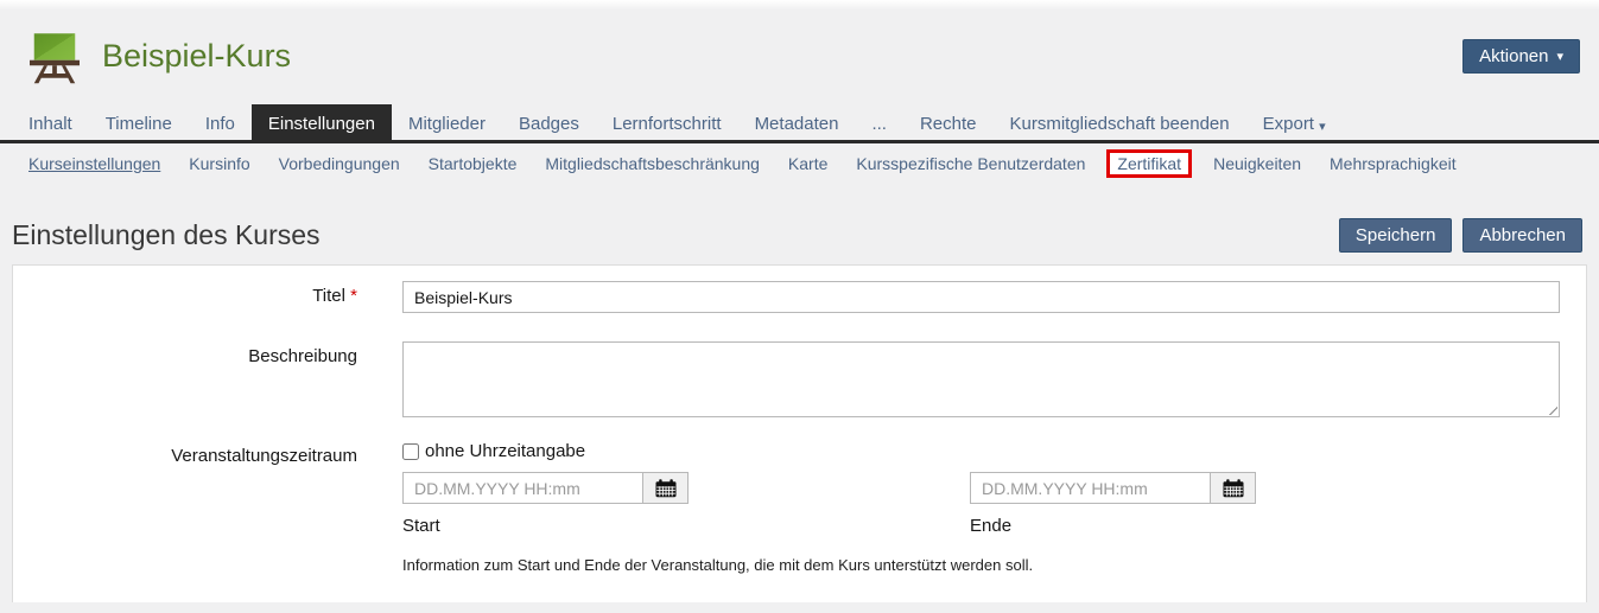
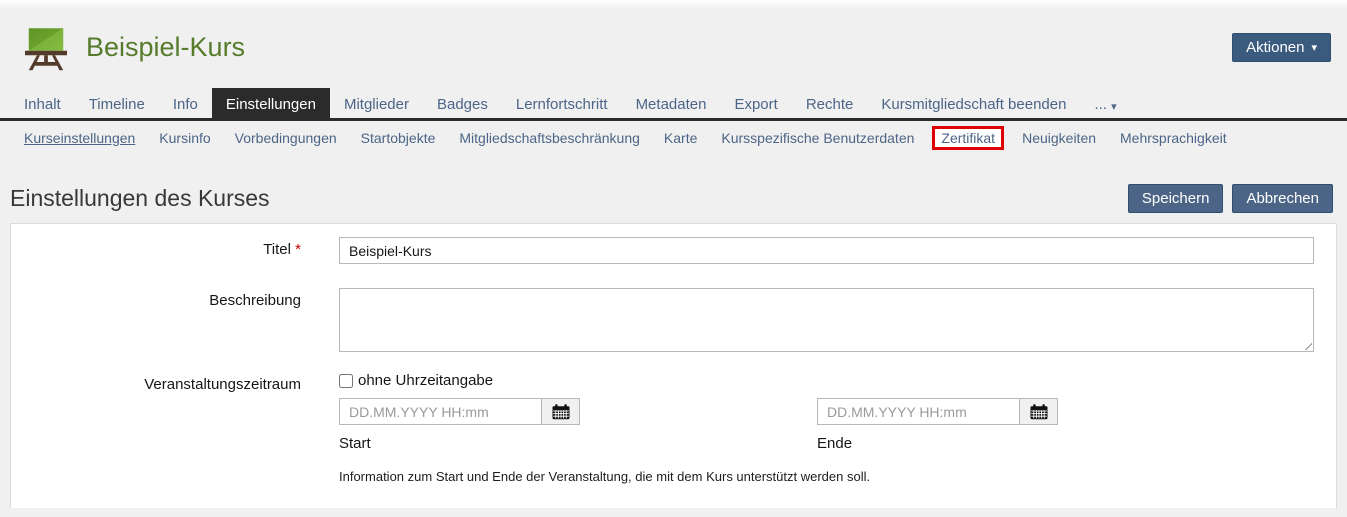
  Beispiel-Kurs
  Aktionen
  ▾
  Inhalt
  Timeline
  Info
  Einstellungen
  Mitglieder
  Badges
  Lernfortschritt
  Metadaten
- ...
+ Export
  Rechte
  Kursmitgliedschaft beenden
- Export ▾
+ ... ▾
  Kurseinstellungen
  Kursinfo
  Vorbedingungen
  Startobjekte
  Mitgliedschaftsbeschränkung
  Karte
  Kursspezifische Benutzerdaten
  Zertifikat
  Neuigkeiten
  Mehrsprachigkeit
  Einstellungen des Kurses
  Speichern
  Abbrechen
  Titel *
  Beispiel-Kurs
  Beschreibung
  Veranstaltungszeitraum
  ohne Uhrzeitangabe
  DD.MM.YYYY HH:mm
  Start
  DD.MM.YYYY HH:mm
  Ende
  Information zum Start und Ende der Veranstaltung, die mit dem Kurs unterstützt werden soll.
